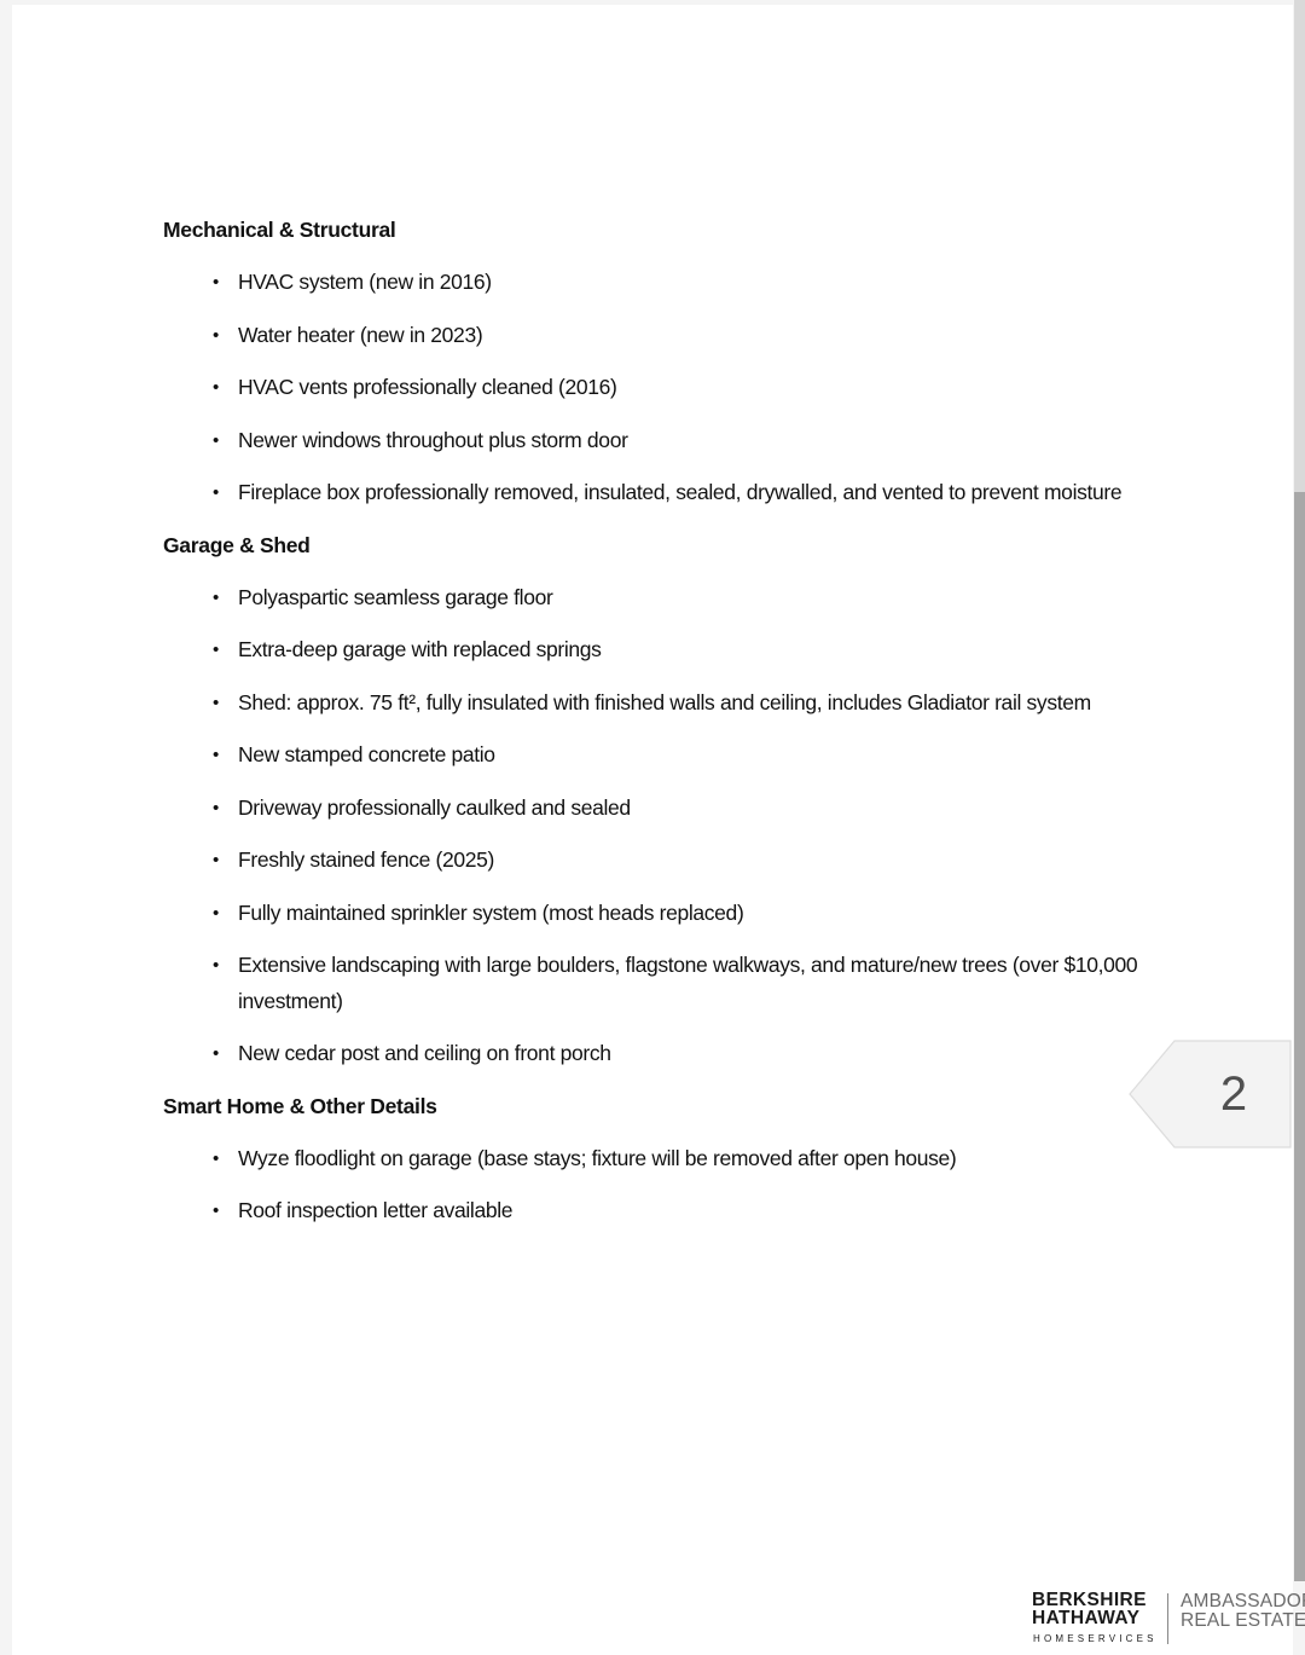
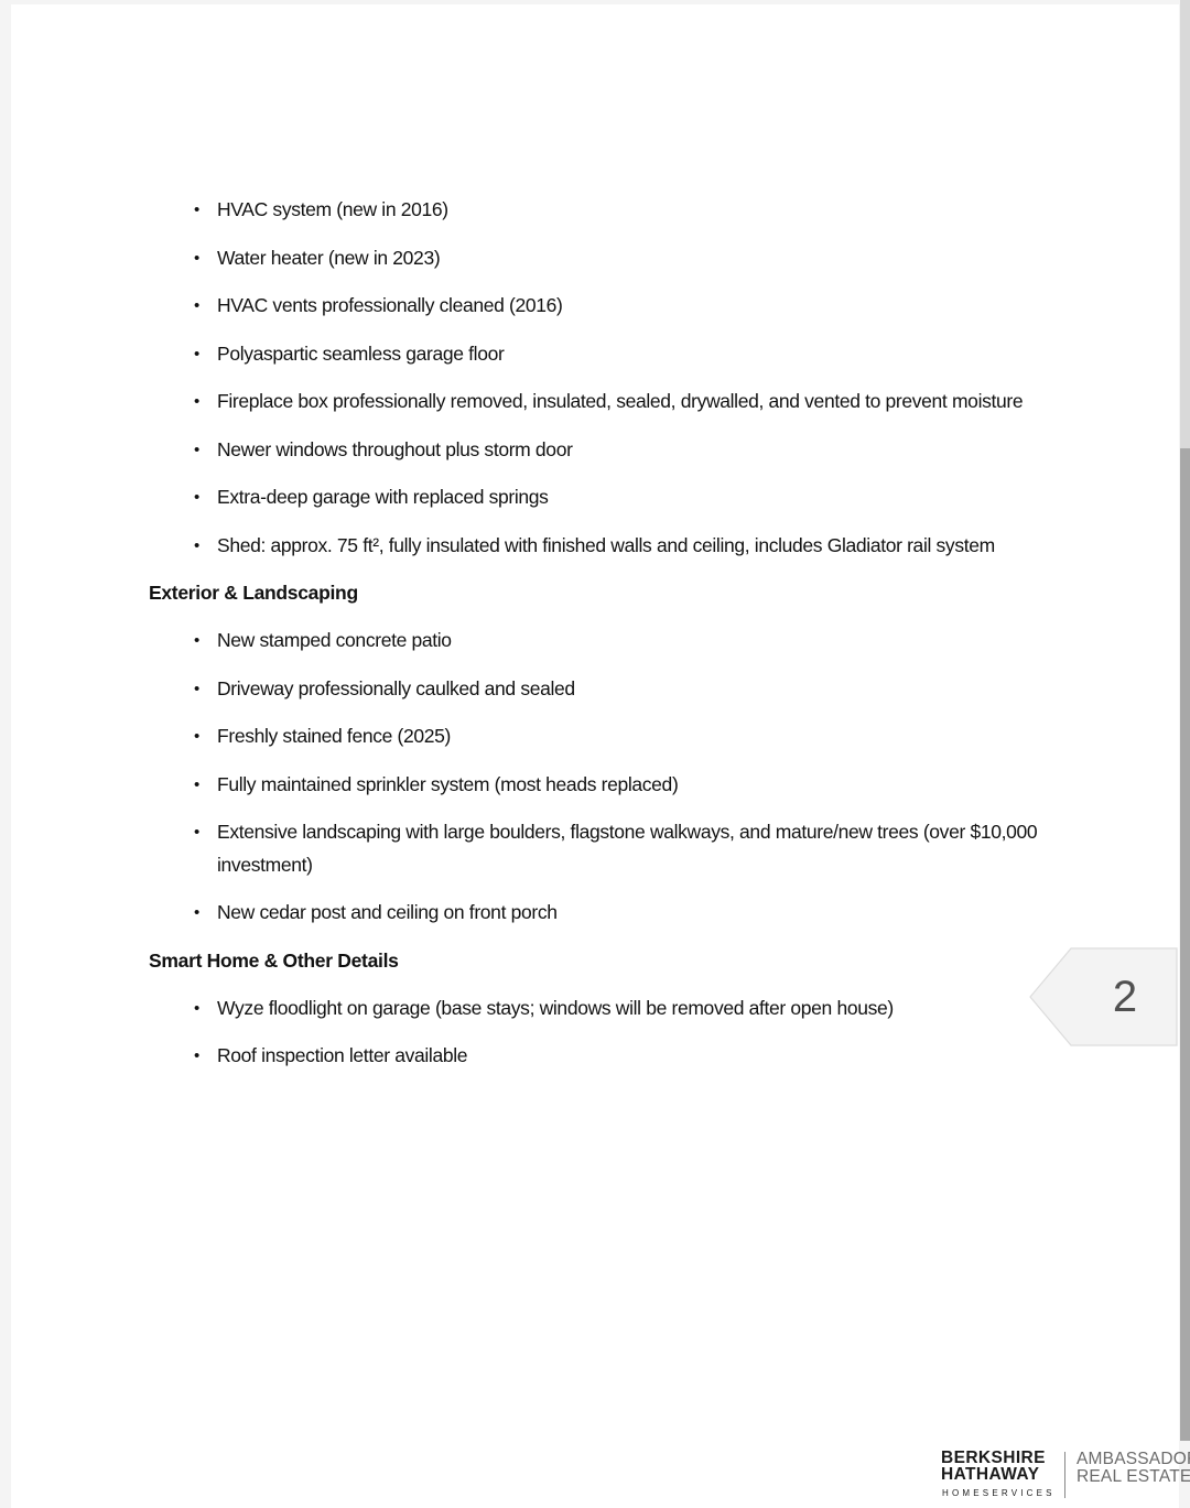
- Mechanical & Structural
  •
  HVAC system (new in 2016)
  •
  Water heater (new in 2023)
  •
  HVAC vents professionally cleaned (2016)
  •
- Newer windows throughout plus storm door
+ Polyaspartic seamless garage floor
  •
  Fireplace box professionally removed, insulated, sealed, drywalled, and vented to prevent moisture
- Garage & Shed
  •
- Polyaspartic seamless garage floor
+ Newer windows throughout plus storm door
  •
  Extra-deep garage with replaced springs
  •
  Shed: approx. 75 ft², fully insulated with finished walls and ceiling, includes Gladiator rail system
+ Exterior & Landscaping
  •
  New stamped concrete patio
  •
  Driveway professionally caulked and sealed
  •
  Freshly stained fence (2025)
  •
  Fully maintained sprinkler system (most heads replaced)
  •
  Extensive landscaping with large boulders, flagstone walkways, and mature/new trees (over $10,000 investment)
  •
  New cedar post and ceiling on front porch
  Smart Home & Other Details
  •
- Wyze floodlight on garage (base stays; fixture will be removed after open house)
+ Wyze floodlight on garage (base stays; windows will be removed after open house)
  •
  Roof inspection letter available
  2
  BERKSHIRE
  HATHAWAY
  HOMESERVICES
  AMBASSADO
  REAL ESTATE
